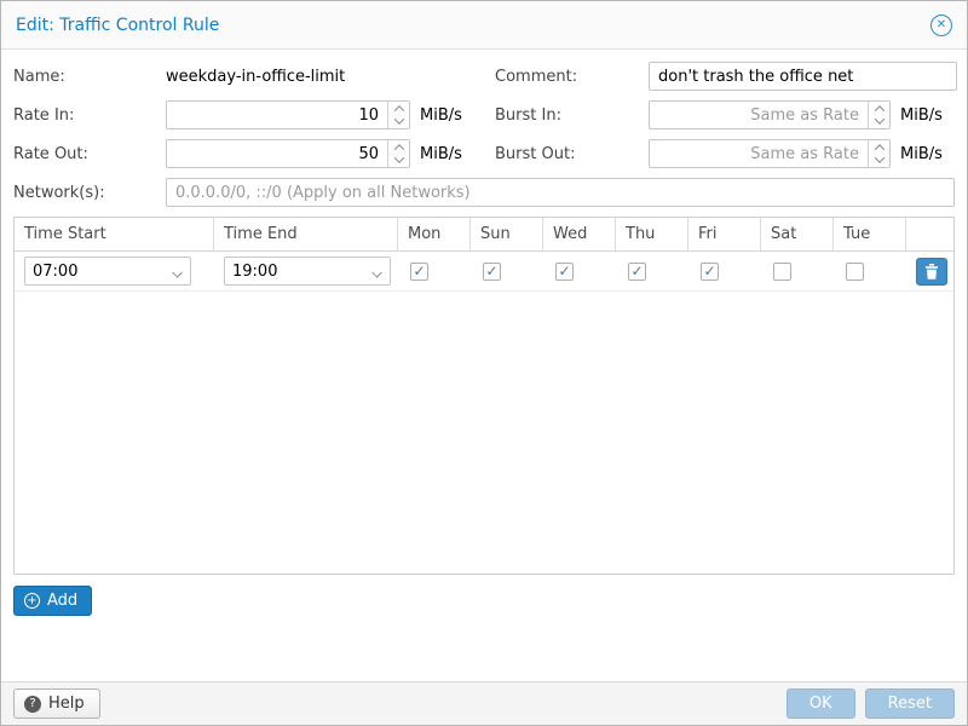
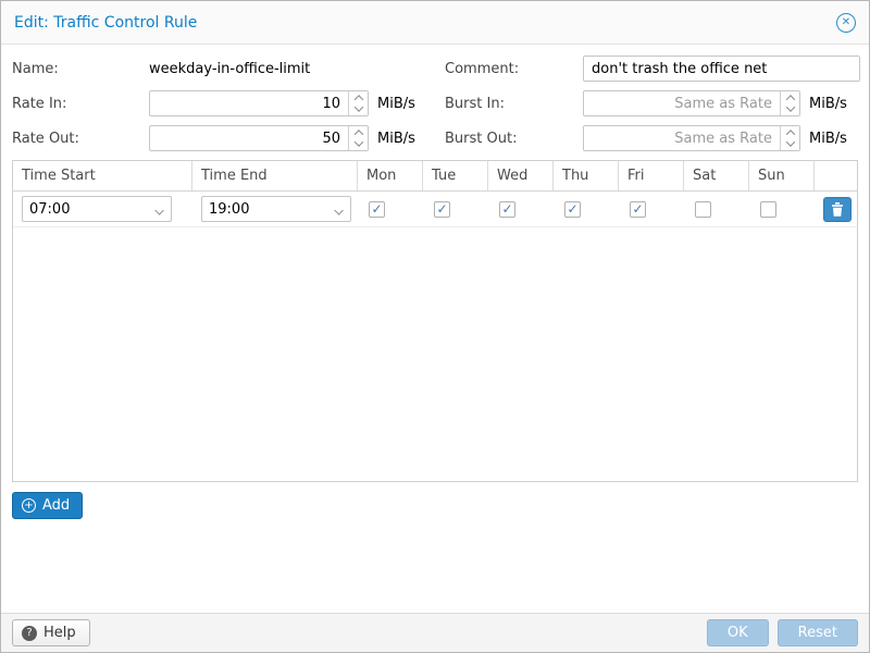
  Edit: Traffic Control Rule
  ✕
  Name:
  weekday-in-office-limit
  Comment:
  don't trash the office net
  Rate In:
  10
  MiB/s
  Burst In:
  Same as Rate
  MiB/s
  Rate Out:
  50
  MiB/s
  Burst Out:
  Same as Rate
  MiB/s
- Network(s):
- 0.0.0.0/0, ::/0 (Apply on all Networks)
  Time Start
  Time End
  Mon
- Sun
+ Tue
  Wed
  Thu
  Fri
  Sat
- Tue
+ Sun
  07:00
  19:00
  +
  Add
  ?
  Help
  OK
  Reset
